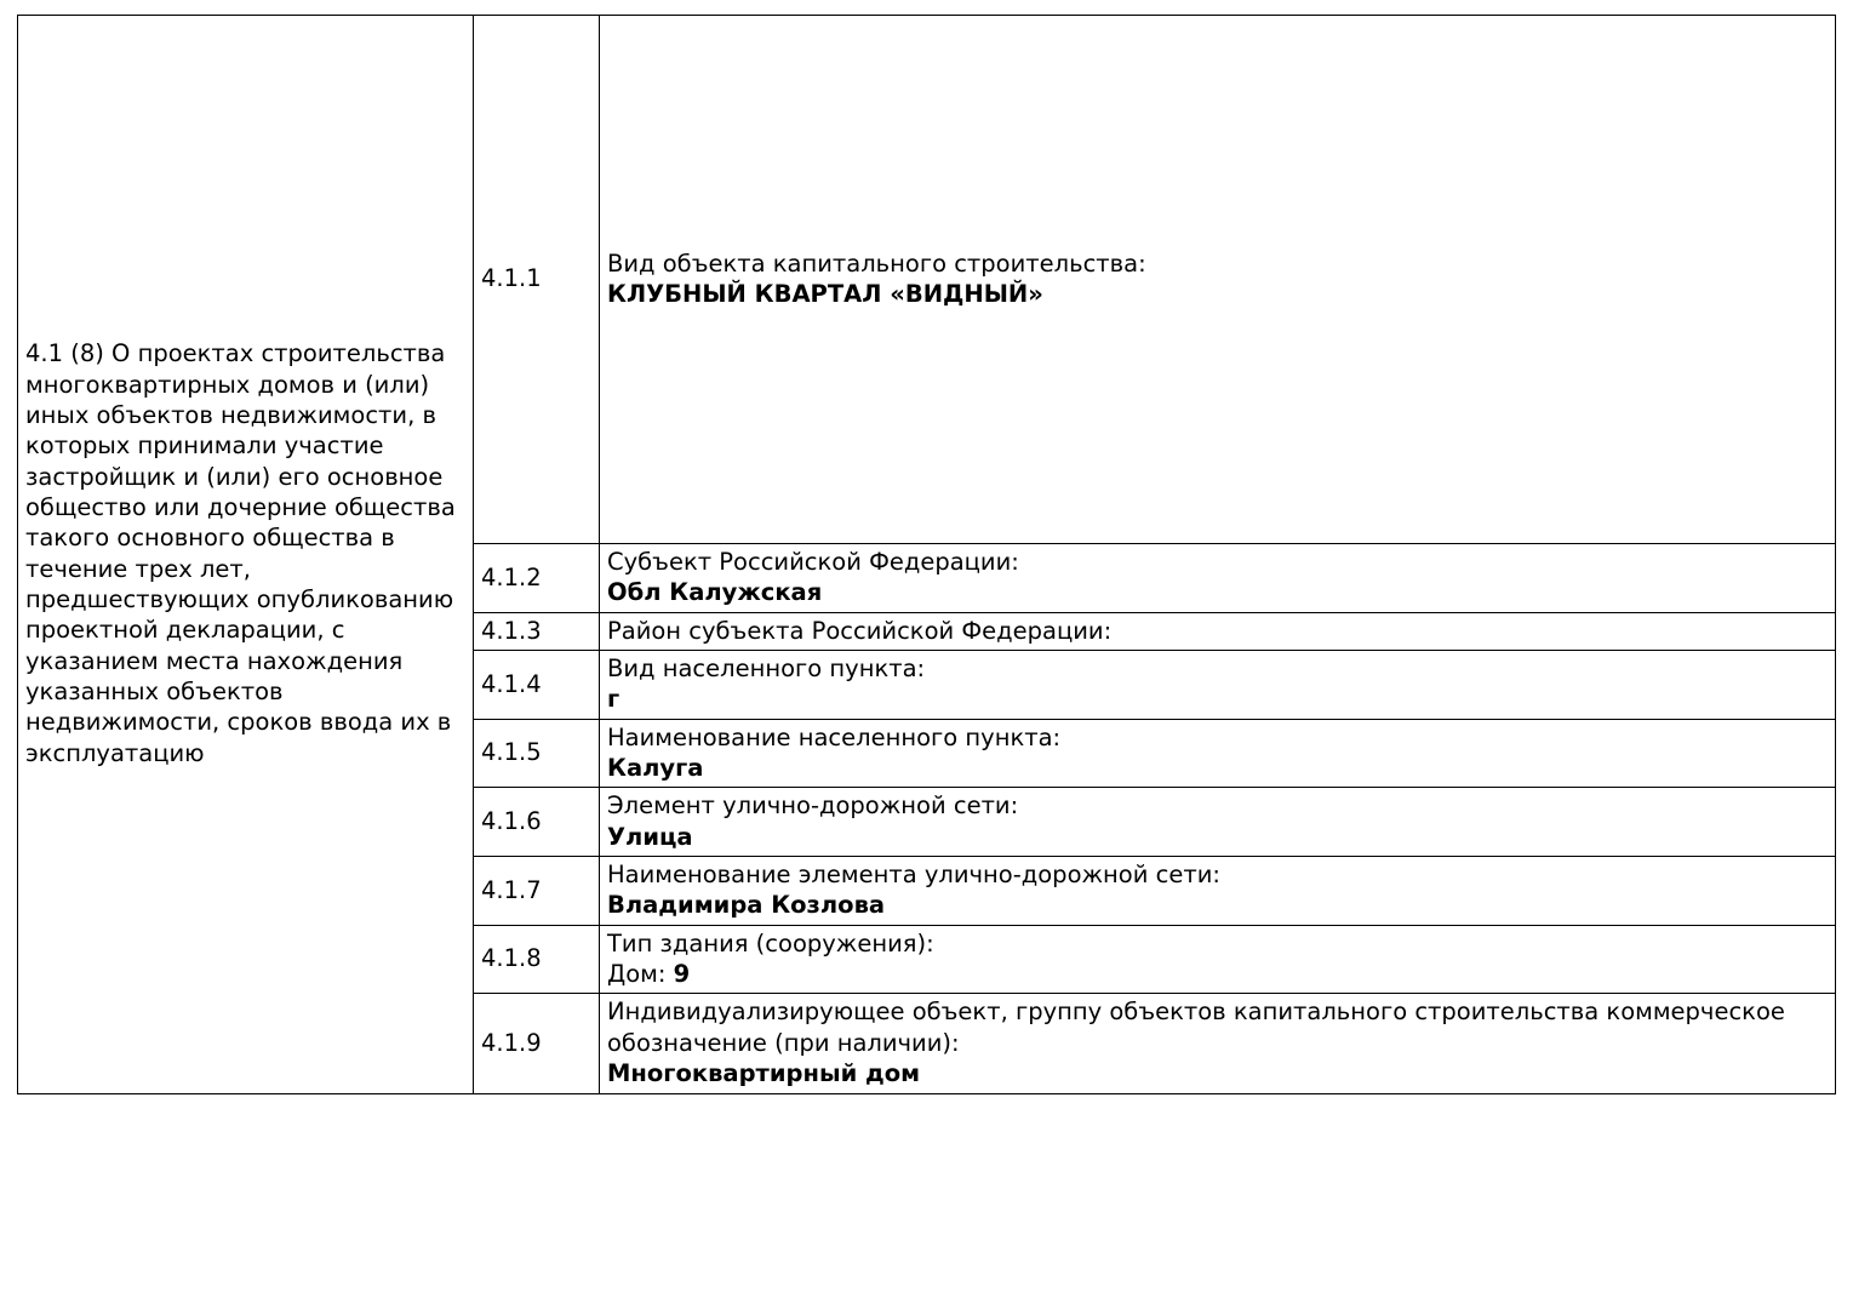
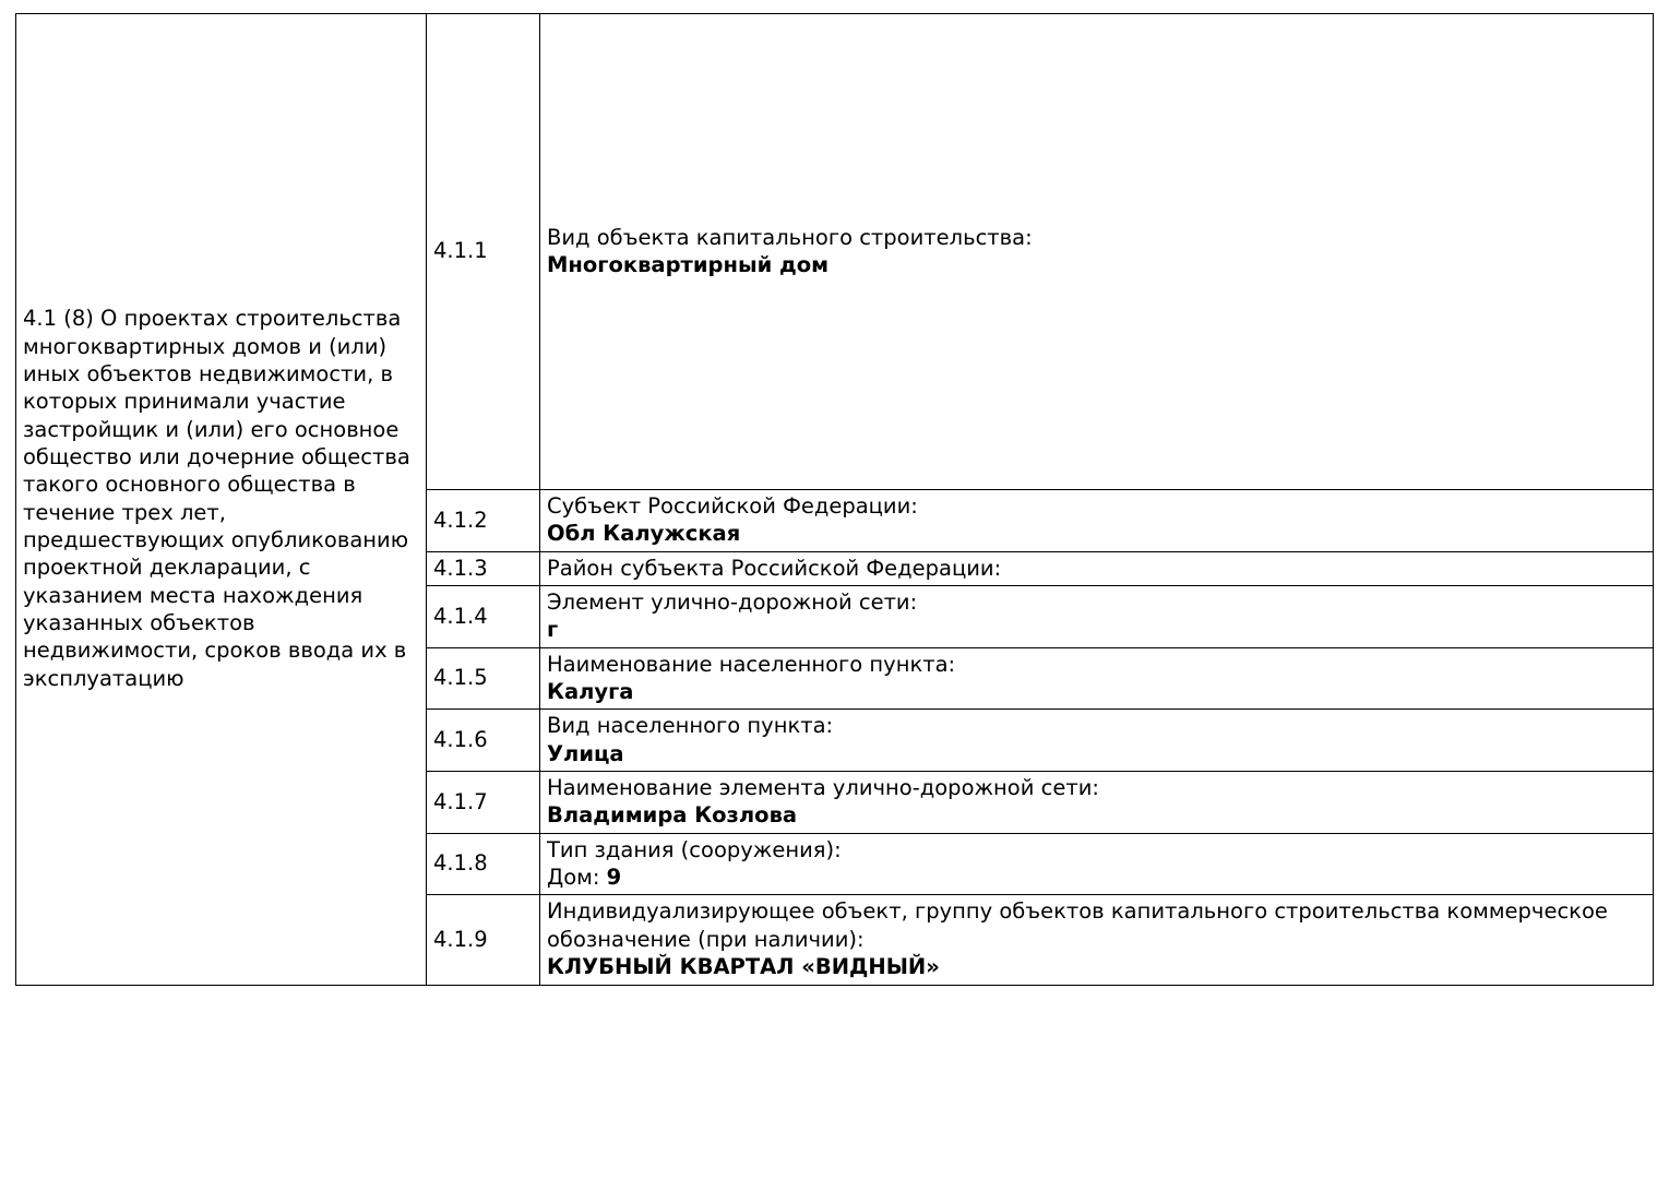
- 4.1 (8) О проектах строительства многоквартирных домов и (или) иных объектов недвижимости, в которых принимали участие застройщик и (или) его основное общество или дочерние общества такого основного общества в течение трех лет, предшествующих опубликованию проектной декларации, с указанием места нахождения указанных объектов недвижимости, сроков ввода их в эксплуатацию	4.1.1	Вид объекта капитального строительства: КЛУБНЫЙ КВАРТАЛ «ВИДНЫЙ»
+ 4.1 (8) О проектах строительства многоквартирных домов и (или) иных объектов недвижимости, в которых принимали участие застройщик и (или) его основное общество или дочерние общества такого основного общества в течение трех лет, предшествующих опубликованию проектной декларации, с указанием места нахождения указанных объектов недвижимости, сроков ввода их в эксплуатацию	4.1.1	Вид объекта капитального строительства: Многоквартирный дом
  4.1.2	Субъект Российской Федерации: Обл Калужская
  4.1.3	Район субъекта Российской Федерации:
- 4.1.4	Вид населенного пункта: г
+ 4.1.4	Элемент улично-дорожной сети: г
  4.1.5	Наименование населенного пункта: Калуга
- 4.1.6	Элемент улично-дорожной сети: Улица
+ 4.1.6	Вид населенного пункта: Улица
  4.1.7	Наименование элемента улично-дорожной сети: Владимира Козлова
  4.1.8	Тип здания (сооружения): Дом: 9
- 4.1.9	Индивидуализирующее объект, группу объектов капитального строительства коммерческое обозначение (при наличии): Многоквартирный дом
+ 4.1.9	Индивидуализирующее объект, группу объектов капитального строительства коммерческое обозначение (при наличии): КЛУБНЫЙ КВАРТАЛ «ВИДНЫЙ»
